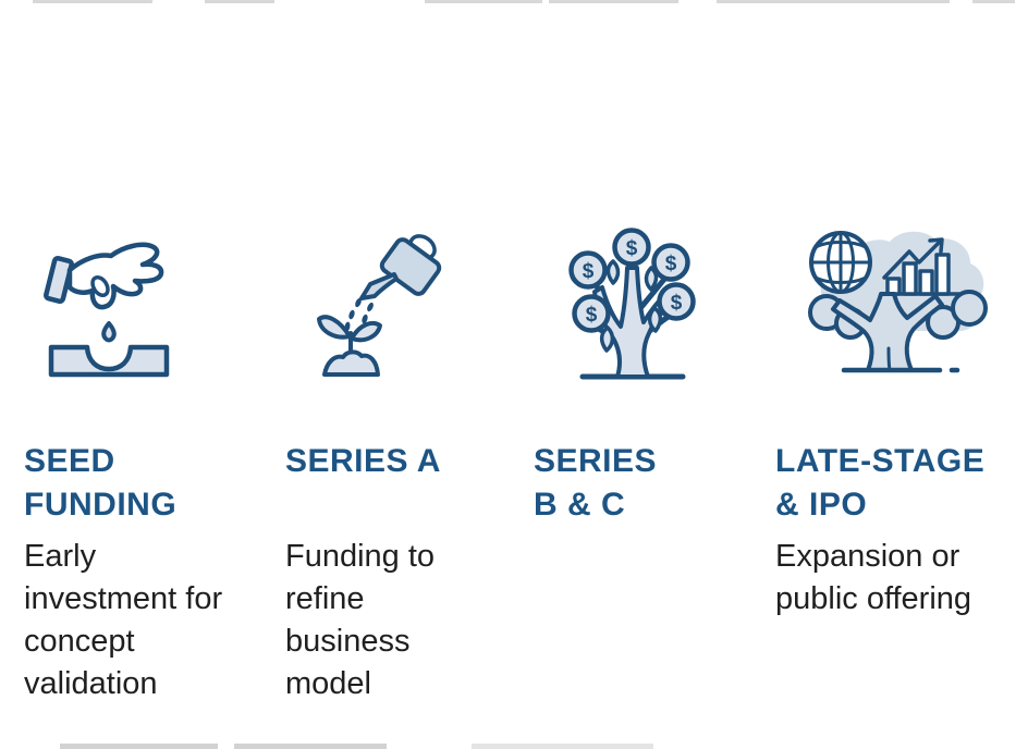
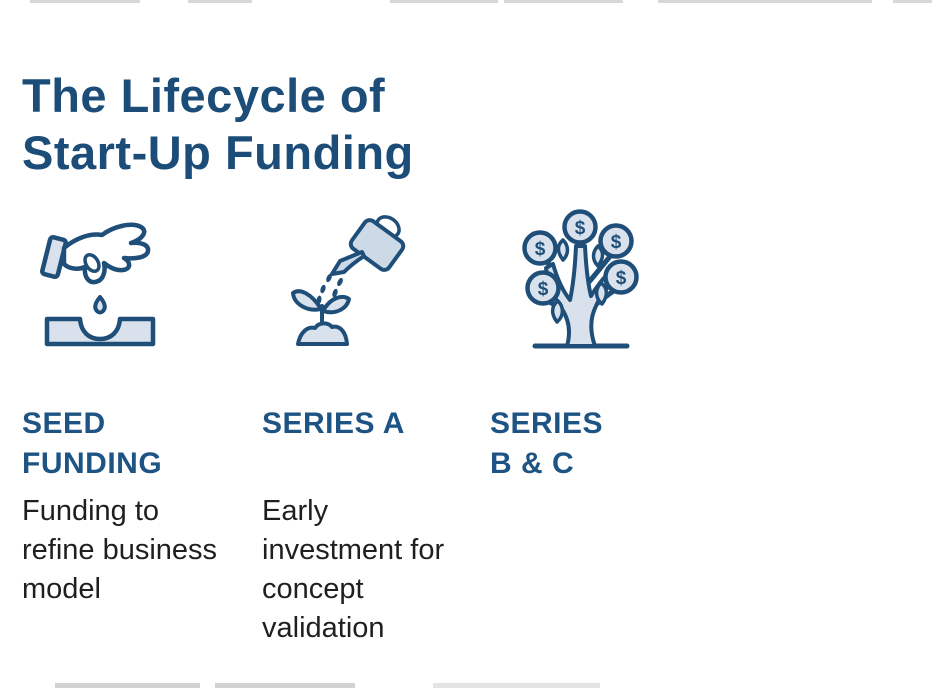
+ The Lifecycle of
+ Start-Up Funding
  SEED
  FUNDING
- Early investment for concept validation
+ Funding to refine business model
  SERIES A
- Funding to refine business model
+ Early investment for concept validation
  $
  $
  $
  $
  $
  SERIES
  B & C
- LATE-STAGE
- & IPO
- Expansion or public offering
